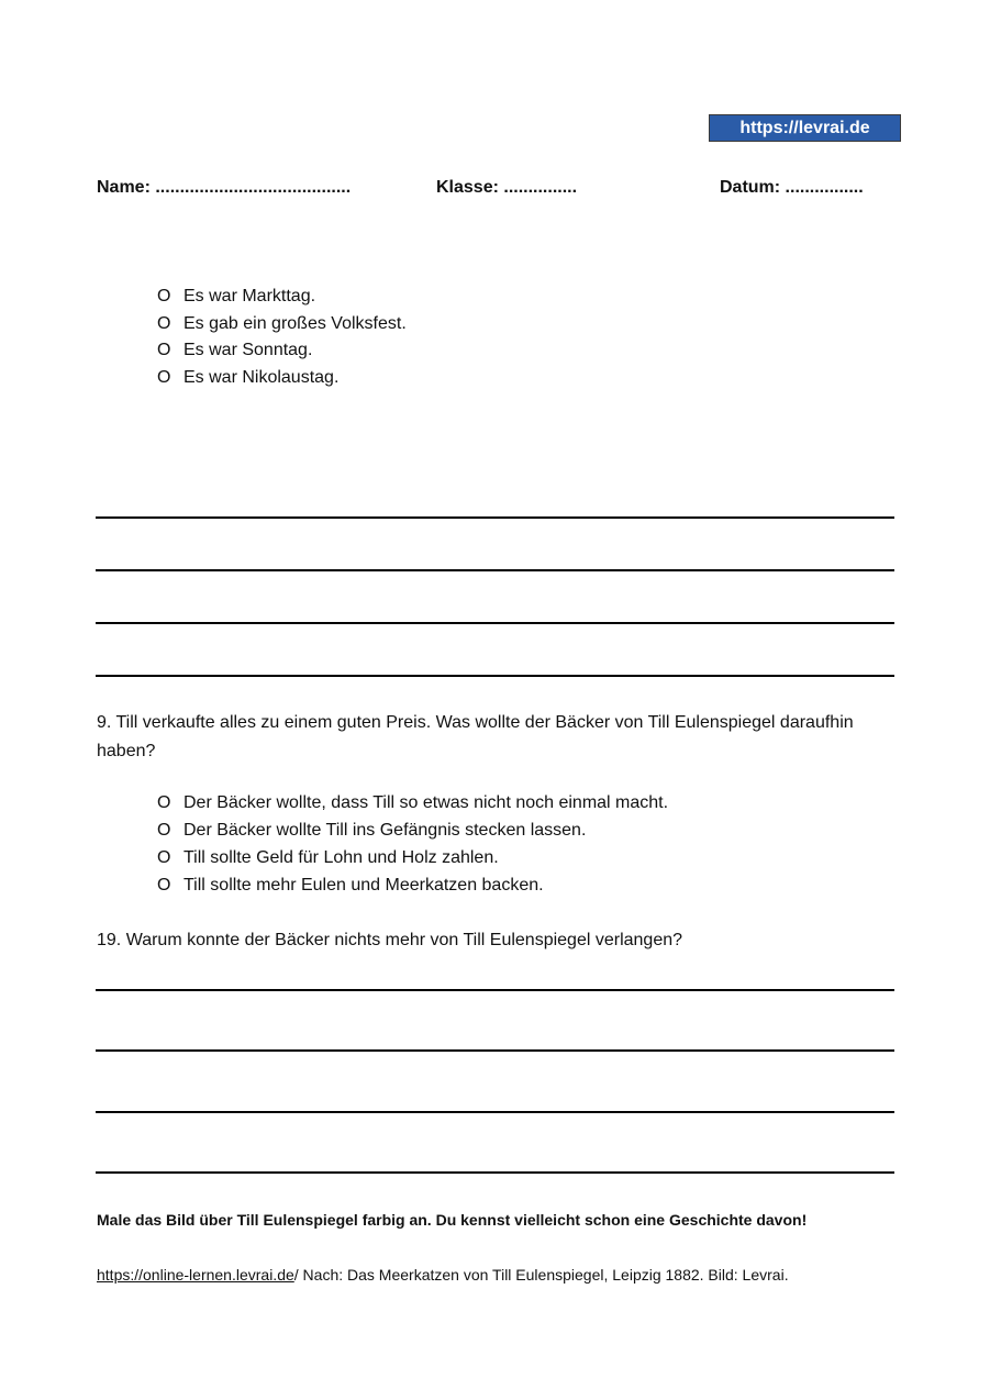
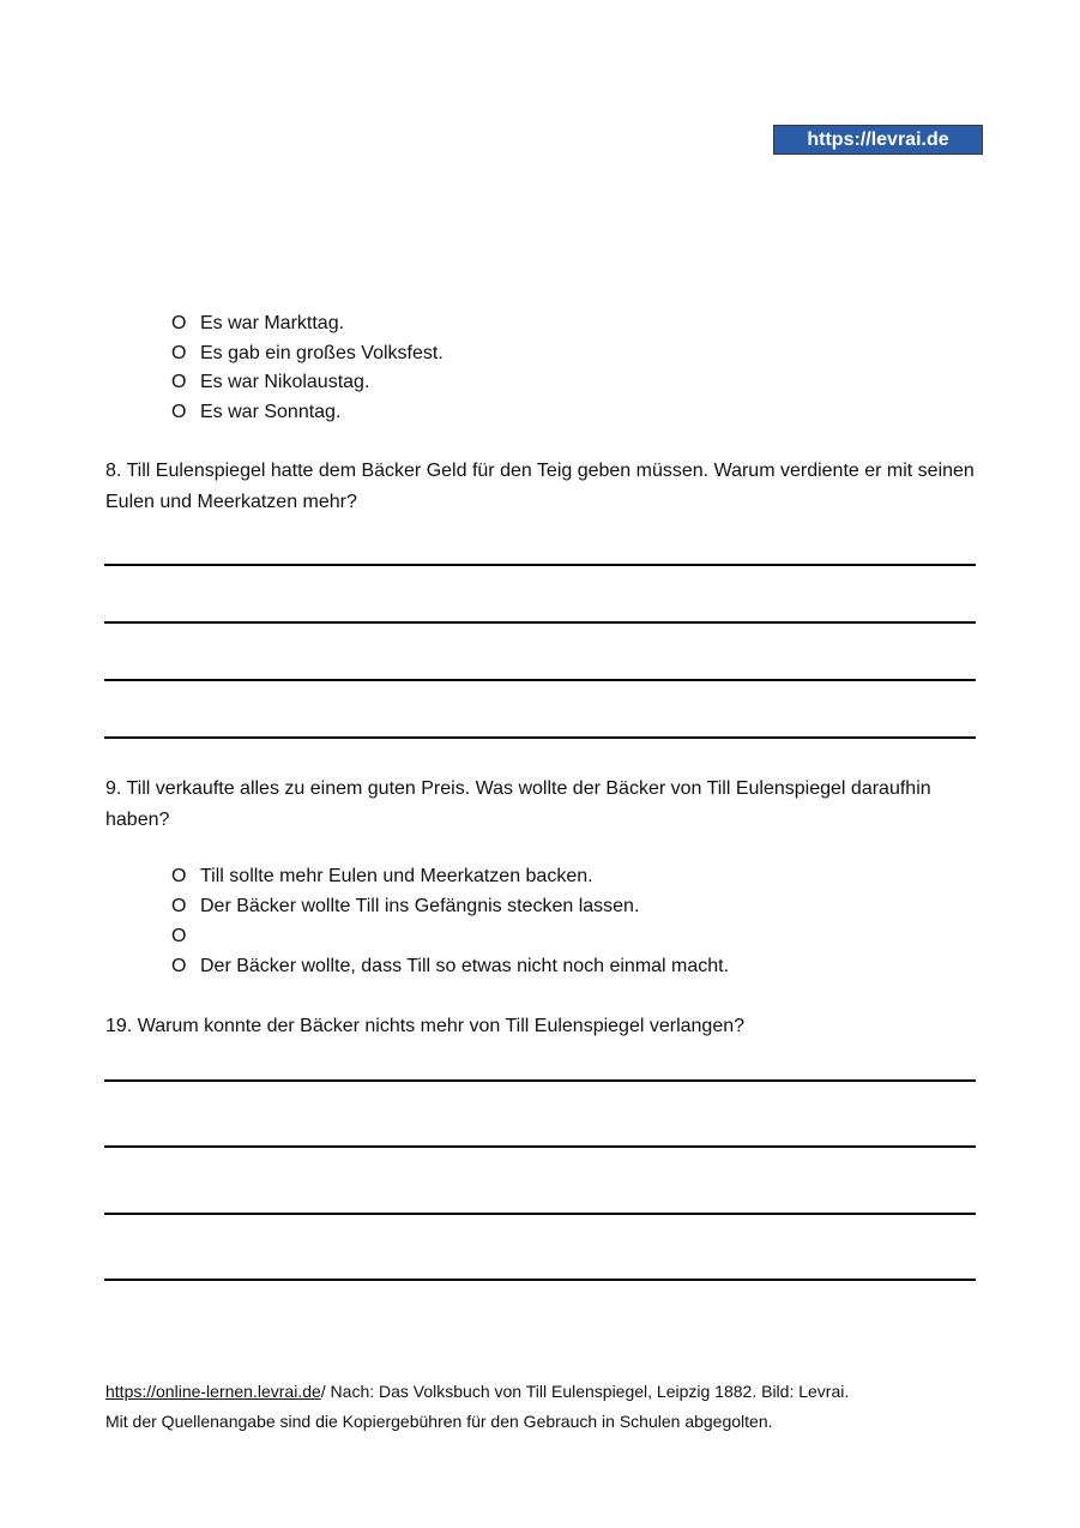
  https://levrai.de
- Name: ........................................
- Klasse: ...............
- Datum: ................
  O
  Es war Markttag.
  O
  Es gab ein großes Volksfest.
  O
- Es war Sonntag.
+ Es war Nikolaustag.
  O
- Es war Nikolaustag.
+ Es war Sonntag.
+ 8. Till Eulenspiegel hatte dem Bäcker Geld für den Teig geben müssen. Warum verdiente er mit seinen Eulen und Meerkatzen mehr?
  9. Till verkaufte alles zu einem guten Preis. Was wollte der Bäcker von Till Eulenspiegel daraufhin haben?
  O
- Der Bäcker wollte, dass Till so etwas nicht noch einmal macht.
+ Till sollte mehr Eulen und Meerkatzen backen.
  O
  Der Bäcker wollte Till ins Gefängnis stecken lassen.
  O
- Till sollte Geld für Lohn und Holz zahlen.
  O
- Till sollte mehr Eulen und Meerkatzen backen.
+ Der Bäcker wollte, dass Till so etwas nicht noch einmal macht.
  19. Warum konnte der Bäcker nichts mehr von Till Eulenspiegel verlangen?
- Male das Bild über Till Eulenspiegel farbig an. Du kennst vielleicht schon eine Geschichte davon!
- https://online-lernen.levrai.de/ Nach: Das Meerkatzen von Till Eulenspiegel, Leipzig 1882. Bild: Levrai.
+ https://online-lernen.levrai.de/ Nach: Das Volksbuch von Till Eulenspiegel, Leipzig 1882. Bild: Levrai.
+ Mit der Quellenangabe sind die Kopiergebühren für den Gebrauch in Schulen abgegolten.
